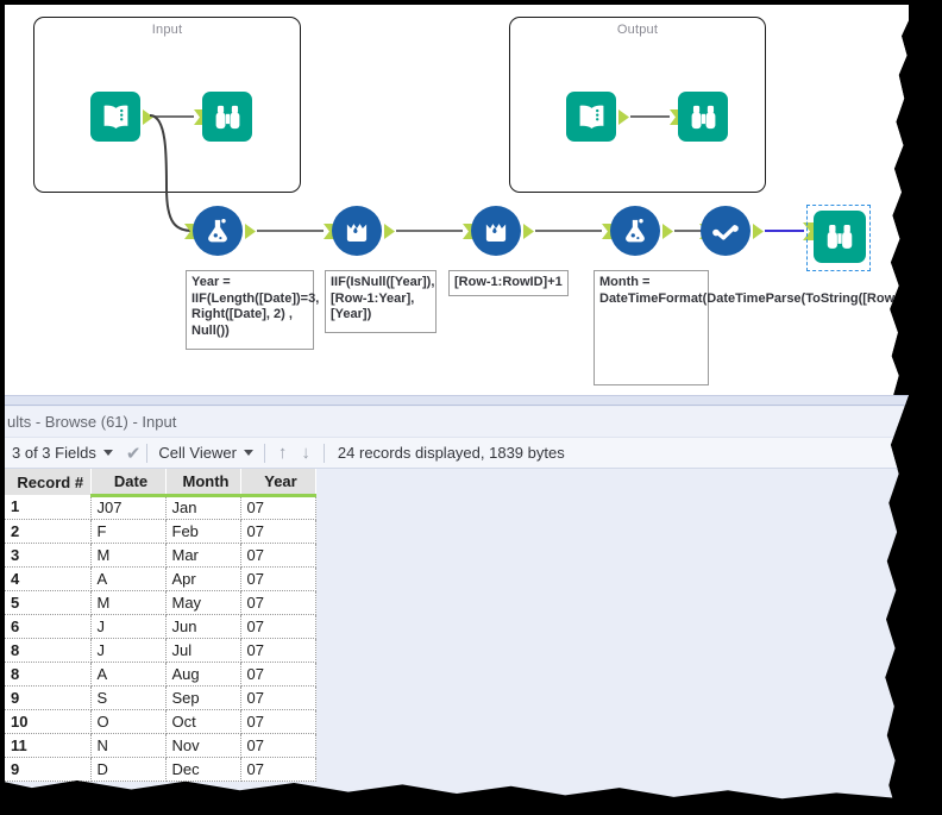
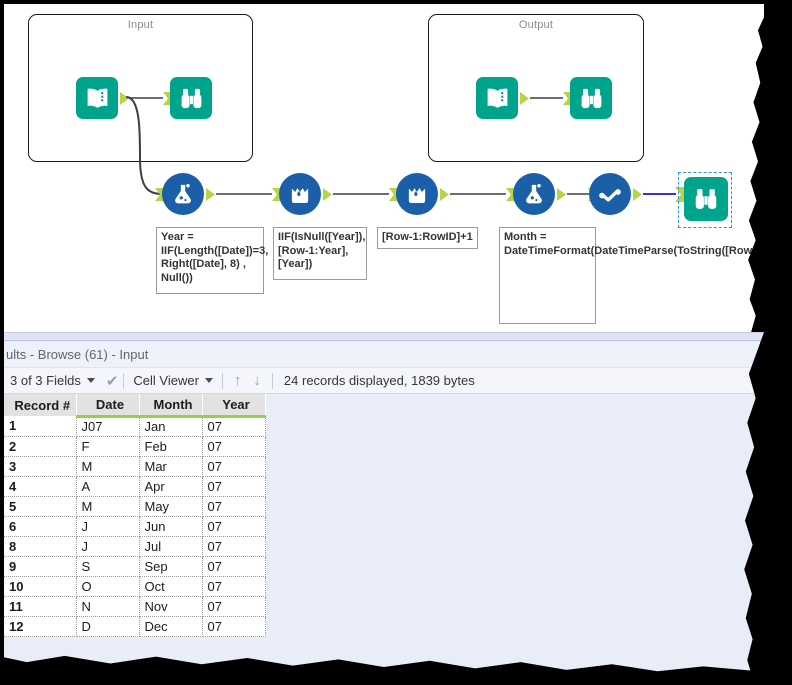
  Input
  Output
- Year = IIF(Length([Date])=3, Right([Date], 2) , Null())
+ Year = IIF(Length([Date])=3, Right([Date], 8) , Null())
  IIF(IsNull([Year]), [Row-1:Year], [Year])
  [Row-1:RowID]+1
  Month = DateTimeFormat(DateTimeParse(ToString([Row
  ults - Browse (61) - Input
  3 of 3 Fields
  ✔
  Cell Viewer
  ↑
  ↓
  24 records displayed, 1839 bytes
  Record #	Date	Month	Year
  1	J07	Jan	07
  2	F	Feb	07
  3	M	Mar	07
  4	A	Apr	07
  5	M	May	07
  6	J	Jun	07
  8	J	Jul	07
- 8	A	Aug	07
  9	S	Sep	07
  10	O	Oct	07
  11	N	Nov	07
- 9	D	Dec	07
+ 12	D	Dec	07
